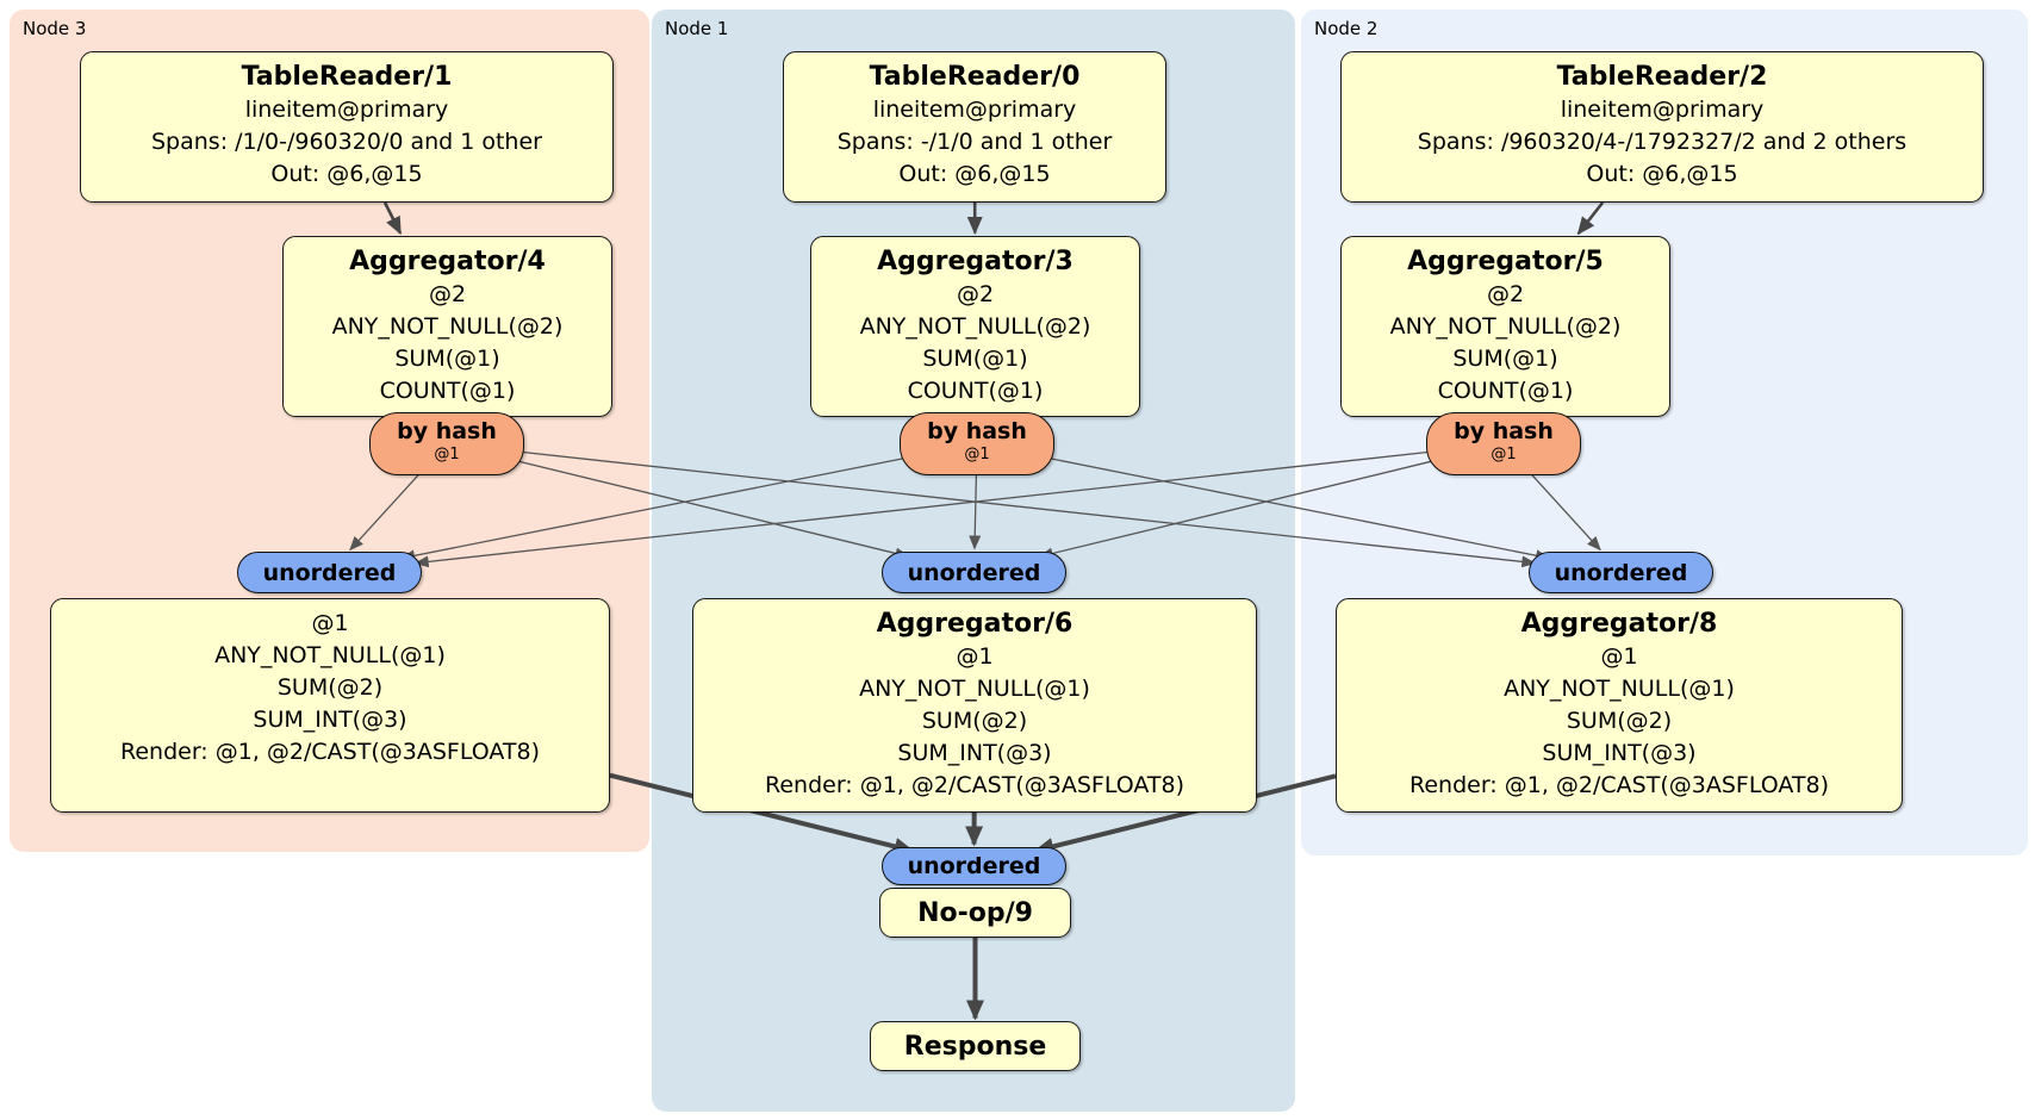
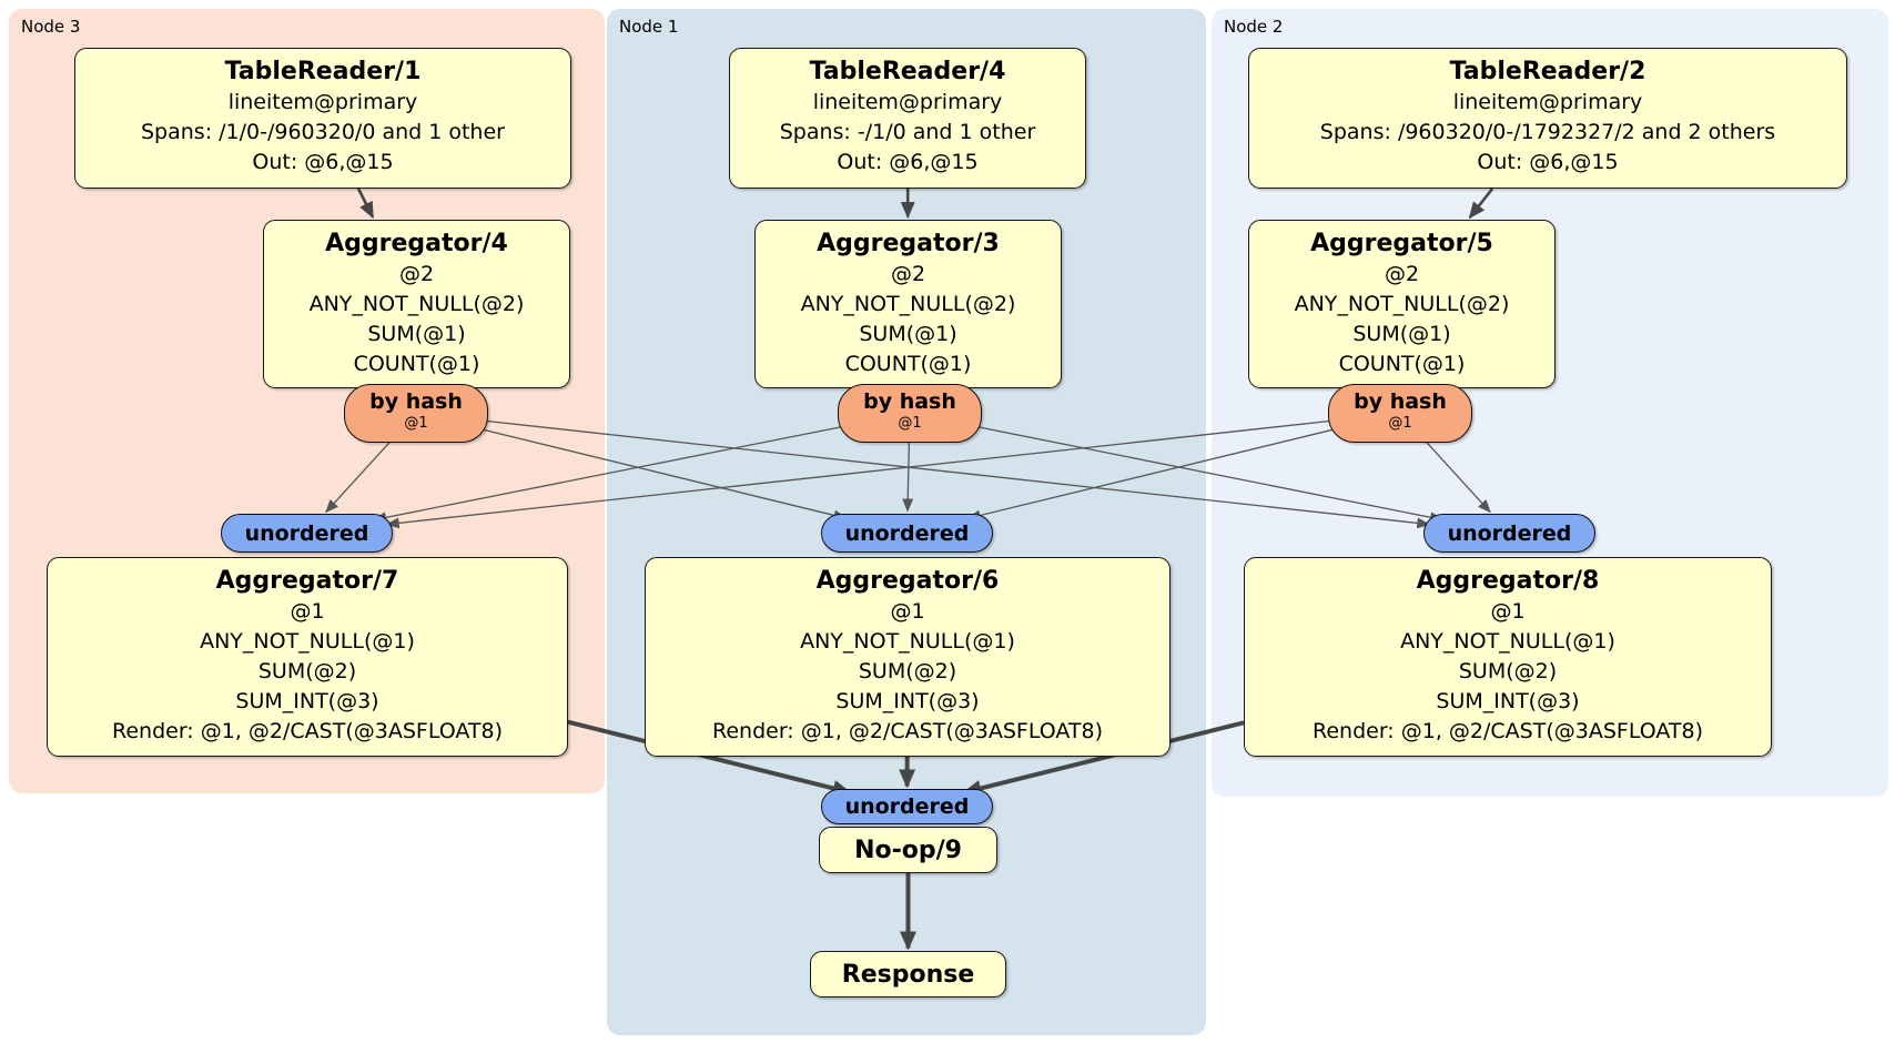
  Node 3
  Node 1
  Node 2
  TableReader/1
  lineitem@primary
  Spans: /1/0-/960320/0 and 1 other
  Out: @6,@15
  Aggregator/4
  @2
  ANY_NOT_NULL(@2)
  SUM(@1)
  COUNT(@1)
+ Aggregator/7
  @1
  ANY_NOT_NULL(@1)
  SUM(@2)
  SUM_INT(@3)
  Render: @1, @2/CAST(@3ASFLOAT8)
- TableReader/0
+ TableReader/4
  lineitem@primary
  Spans: -/1/0 and 1 other
  Out: @6,@15
  Aggregator/3
  @2
  ANY_NOT_NULL(@2)
  SUM(@1)
  COUNT(@1)
  Aggregator/6
  @1
  ANY_NOT_NULL(@1)
  SUM(@2)
  SUM_INT(@3)
  Render: @1, @2/CAST(@3ASFLOAT8)
  No-op/9
  Response
  TableReader/2
  lineitem@primary
- Spans: /960320/4-/1792327/2 and 2 others
+ Spans: /960320/0-/1792327/2 and 2 others
  Out: @6,@15
  Aggregator/5
  @2
  ANY_NOT_NULL(@2)
  SUM(@1)
  COUNT(@1)
  Aggregator/8
  @1
  ANY_NOT_NULL(@1)
  SUM(@2)
  SUM_INT(@3)
  Render: @1, @2/CAST(@3ASFLOAT8)
  by hash
  @1
  by hash
  @1
  by hash
  @1
  unordered
  unordered
  unordered
  unordered
